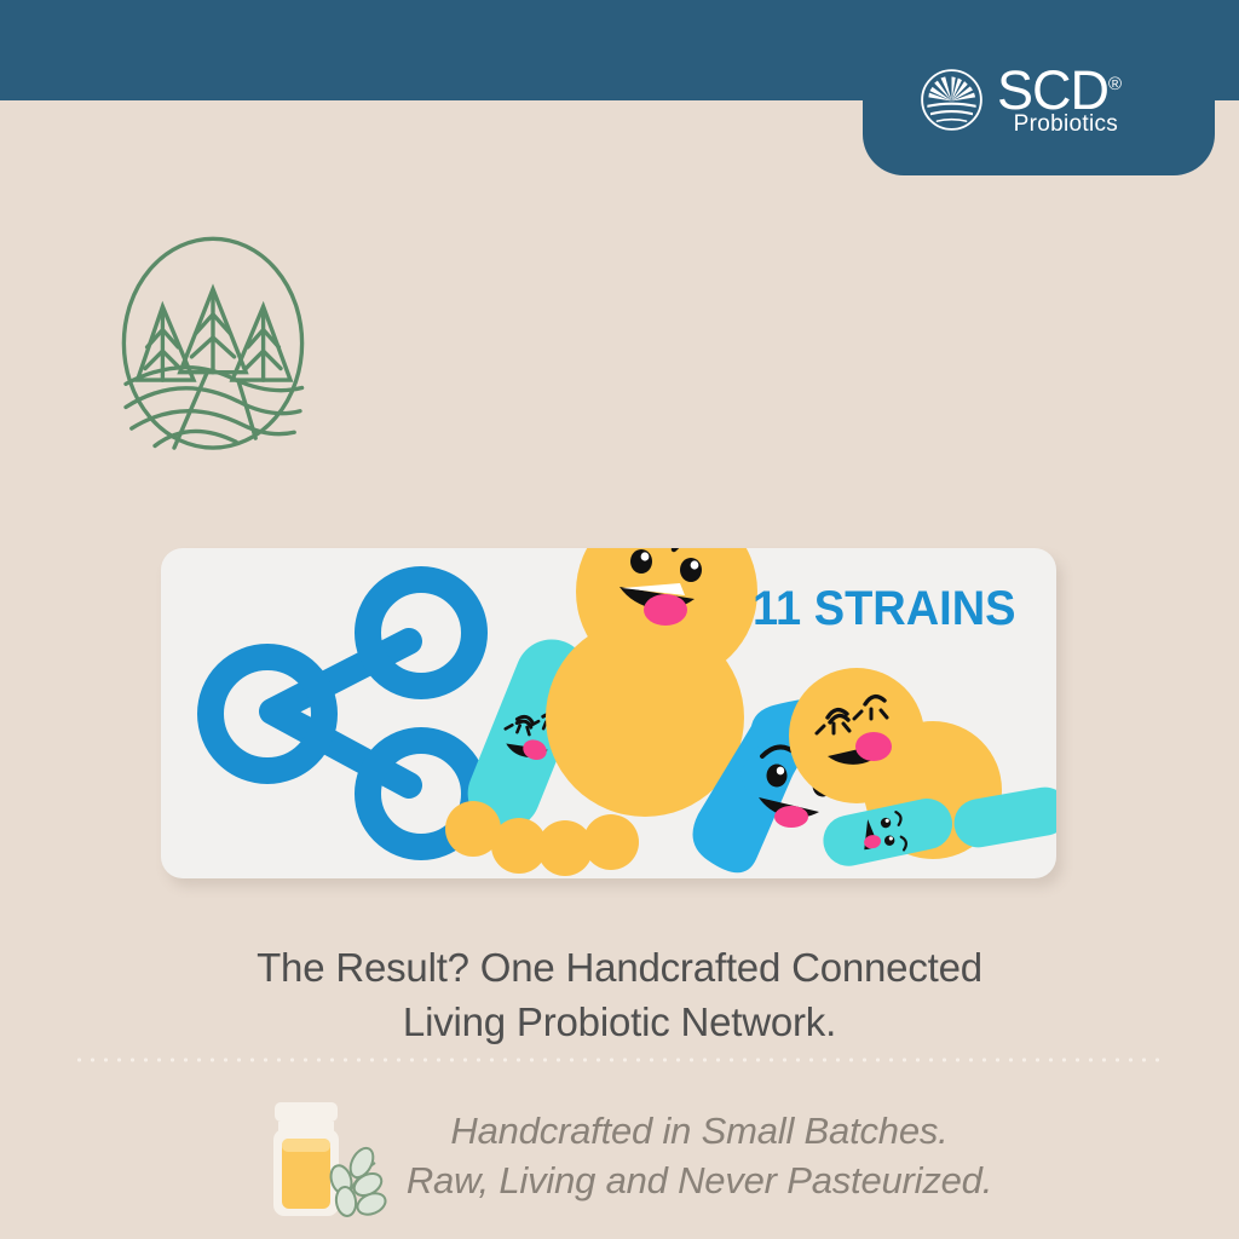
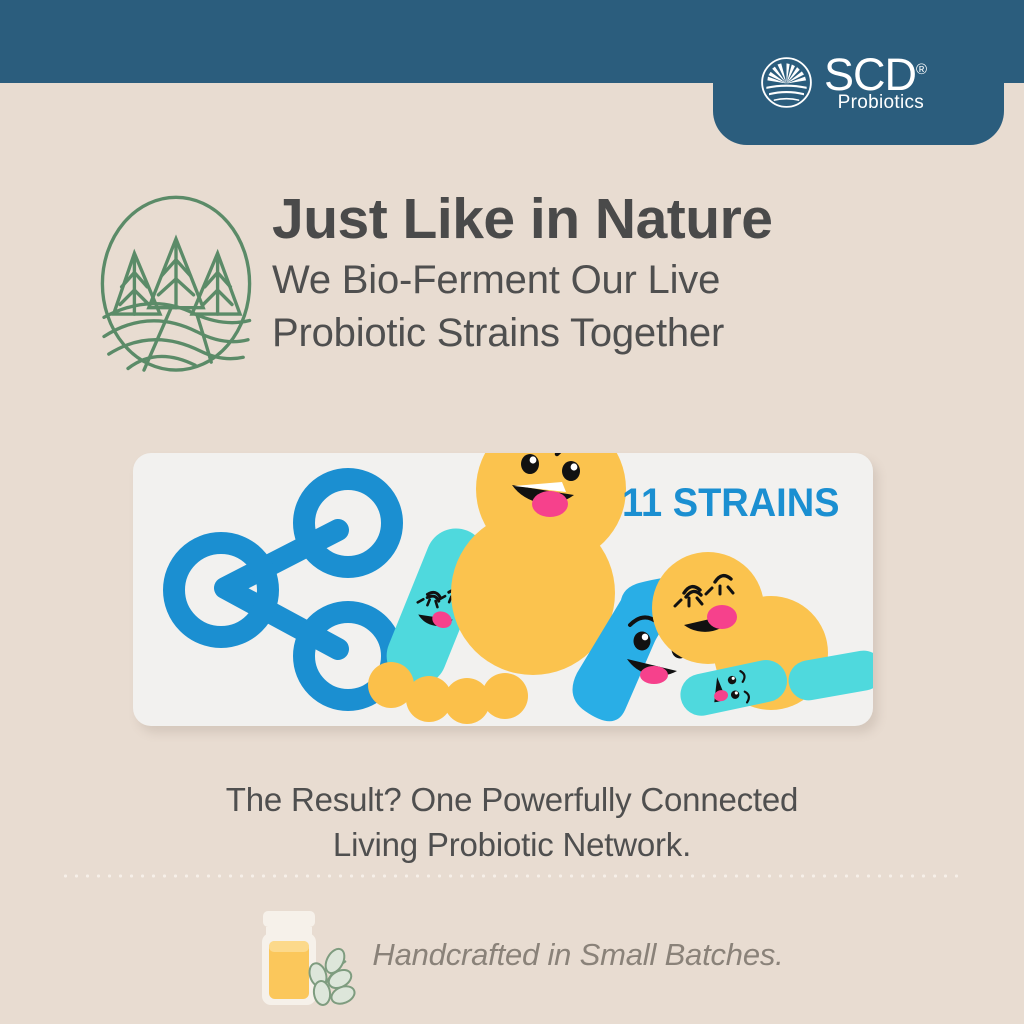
  SCD®
  Probiotics
+ Just Like in Nature
+ We Bio-Ferment Our Live
+ Probiotic Strains Together
  11 STRAINS
- The Result? One Handcrafted Connected
+ The Result? One Powerfully Connected
  Living Probiotic Network.
  Handcrafted in Small Batches.
- Raw, Living and Never Pasteurized.
